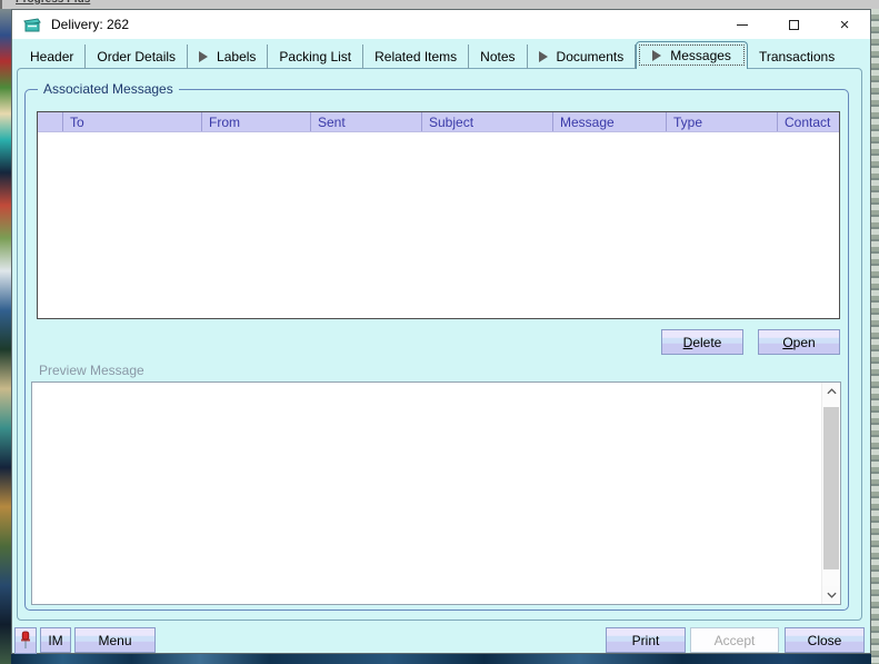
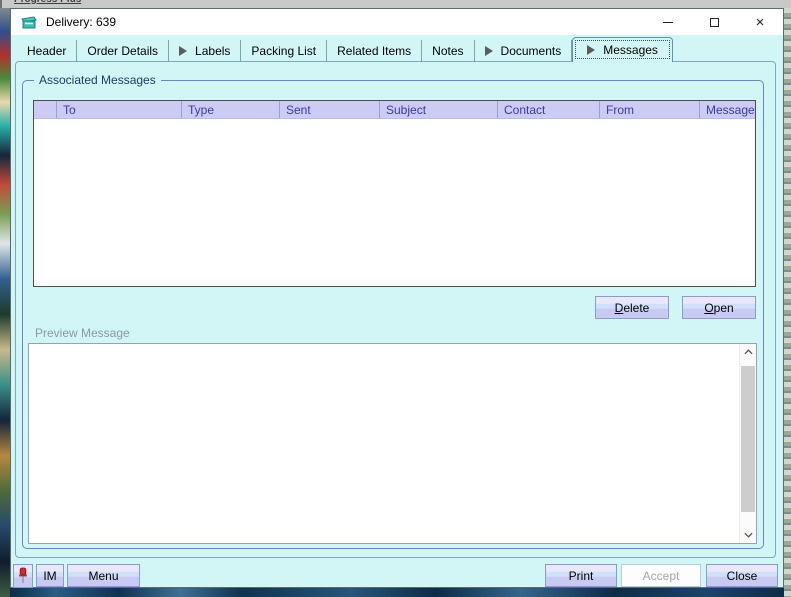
- Delivery: 262
+ Delivery: 639
  ×
  Header
  Order Details
  Labels
  Packing List
  Related Items
  Notes
  Documents
  Messages
- Transactions
  Associated Messages
  To
- From
+ Type
  Sent
  Subject
- Message
+ Contact
- Type
+ From
- Contact
+ Message
  D
  elete
  O
  pen
  Preview Message
  IM
  Menu
  Print
  Accept
  Close
